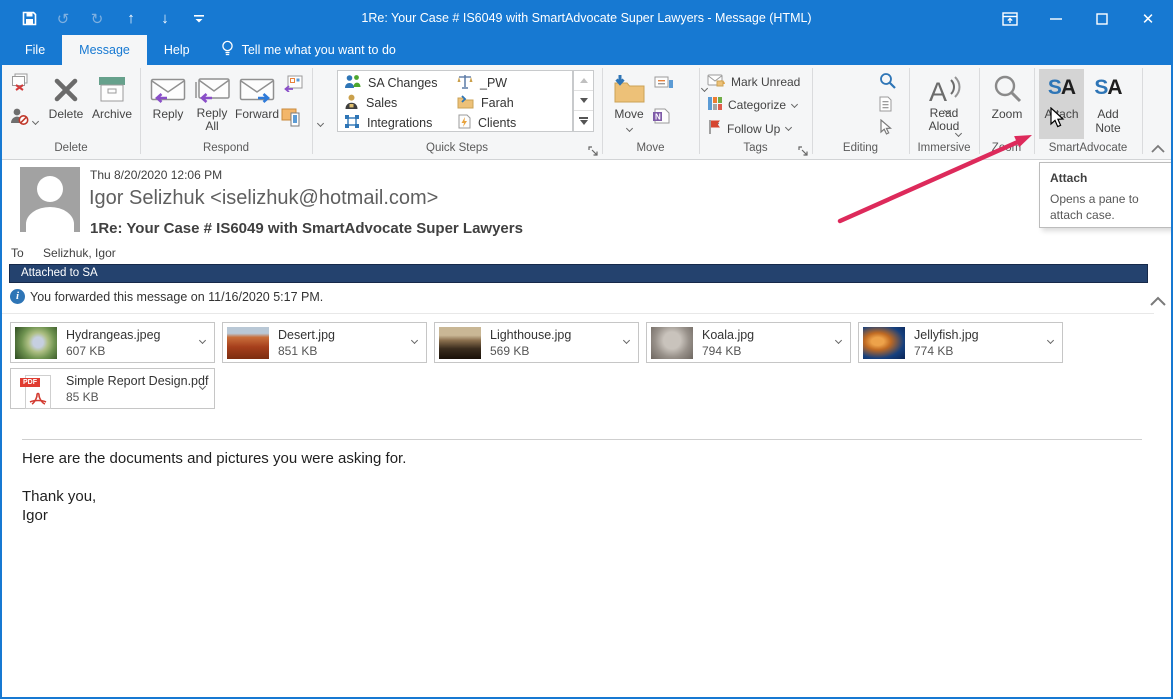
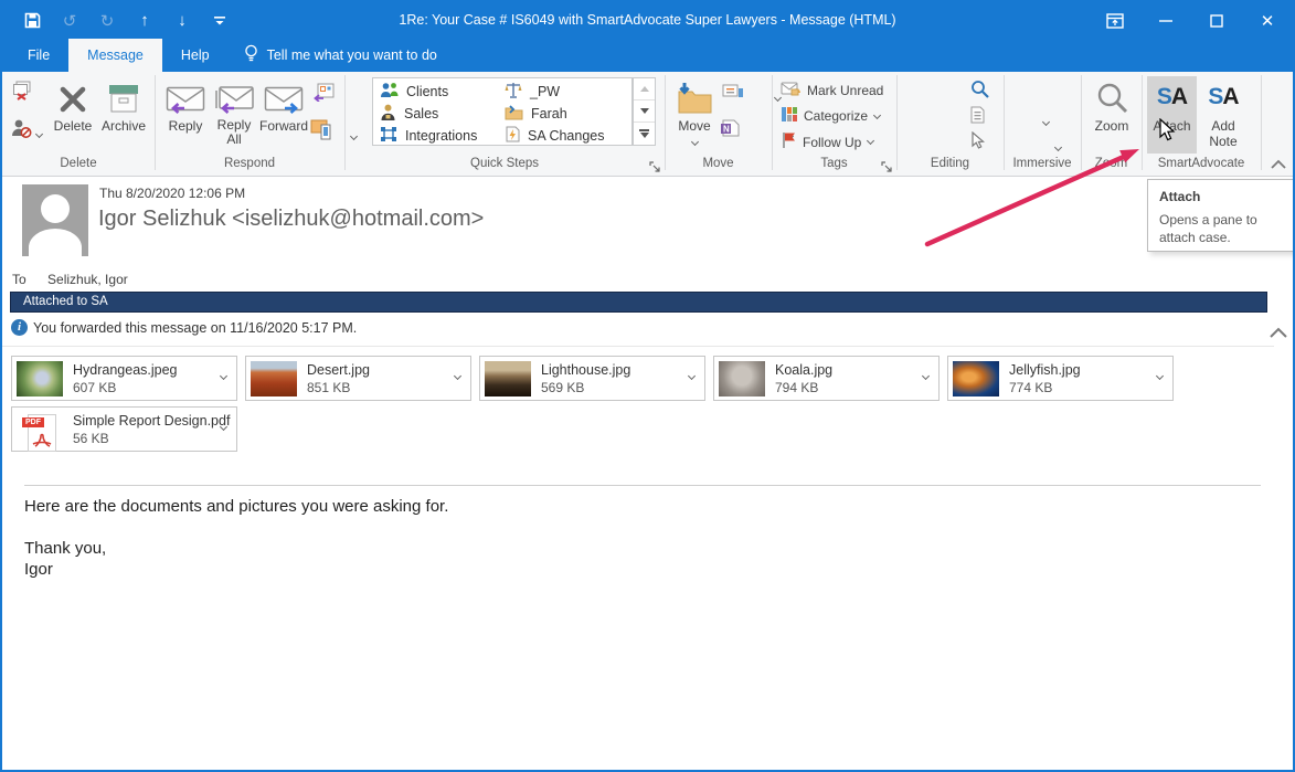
  ↺
  ↻
  ↑
  ↓
  1Re: Your Case # IS6049 with SmartAdvocate Super Lawyers - Message (HTML)
  ✕
  File
  Message
  Help
  Tell me what you want to do
  Delete
  Archive
  Delete
  Reply
  Reply All
  Forward
  Respond
- SA Changes
+ Clients
  Sales
  Integrations
  _PW
  Farah
- Clients
+ SA Changes
  Quick Steps
  Move
  N
  Move
  Mark Unread
  Categorize
  Follow Up
  Tags
  Editing
- A
- Read Aloud
  Immersive
  Zoom
  SA
  SA
  Add Note
  SmartAdvocate
  Thu 8/20/2020 12:06 PM
  Igor Selizhuk <iselizhuk@hotmail.com>
- 1Re: Your Case # IS6049 with SmartAdvocate Super Lawyers
  To Selizhuk, Igor
  Attached to SA
  i
  You forwarded this message on 11/16/2020 5:17 PM.
  Hydrangeas.jpeg
  607 KB
  Desert.jpg
  851 KB
  Lighthouse.jpg
  569 KB
  Koala.jpg
  794 KB
  Jellyfish.jpg
  774 KB
  Simple Report Design.pdf
- 85 KB
+ 56 KB
  Here are the documents and pictures you were asking for.
  Thank you,
  Igor
  Attach
  Opens a pane to attach case.
